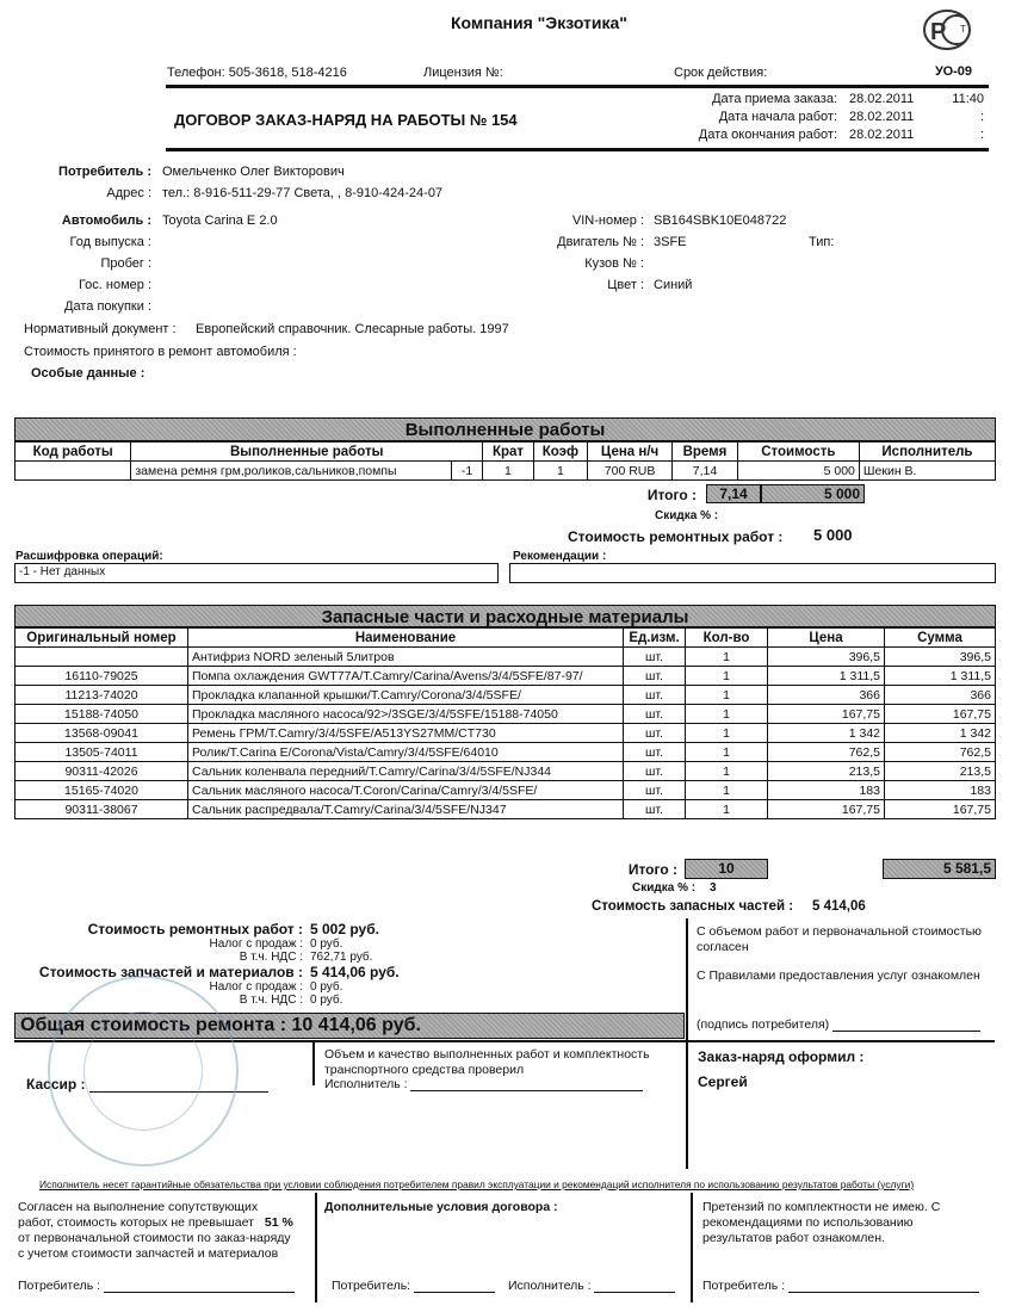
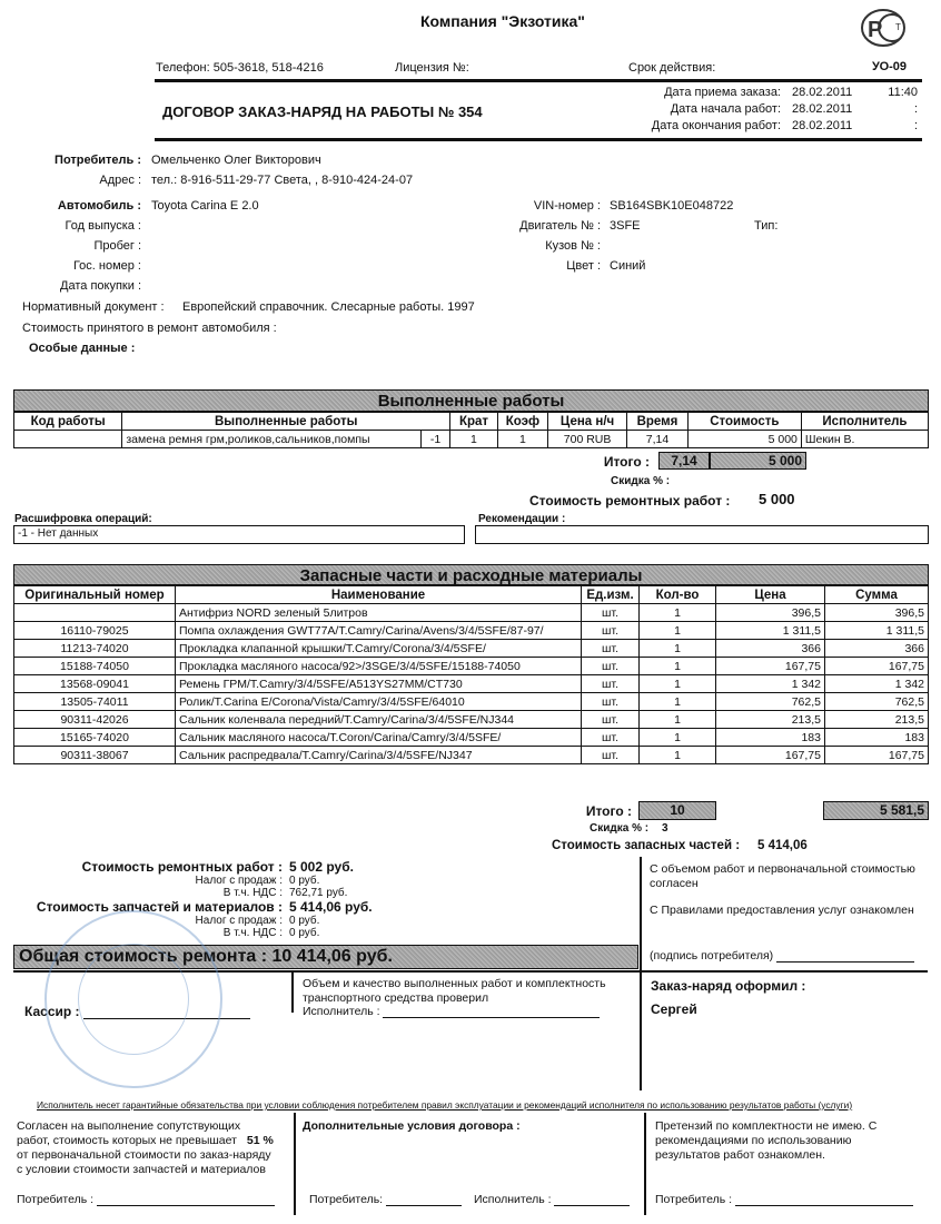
  Компания "Экзотика"
  P
  T
  Телефон: 505-3618, 518-4216
  Лицензия №:
  Срок действия:
  УО-09
- ДОГОВОР ЗАКАЗ-НАРЯД НА РАБОТЫ № 154
+ ДОГОВОР ЗАКАЗ-НАРЯД НА РАБОТЫ № 354
  Дата приема заказа:
  Дата начала работ:
  Дата окончания работ:
  28.02.2011
  28.02.2011
  28.02.2011
  11:40
  :
  :
  Потребитель :
  Омельченко Олег Викторович
  Адрес :
  тел.: 8-916-511-29-77 Света, , 8-910-424-24-07
  Автомобиль :
  Toyota Carina E 2.0
  Год выпуска :
  Пробег :
  Гос. номер :
  Дата покупки :
  VIN-номер :
  SB164SBK10E048722
  Двигатель № :
  3SFE
  Тип:
  Кузов № :
  Цвет :
  Синий
  Нормативный документ :
  Европейский справочник. Слесарные работы. 1997
  Стоимость принятого в ремонт автомобиля :
  Особые данные :
  Выполненные работы
  Код работы	Выполненные работы	Крат	Коэф	Цена н/ч	Время	Стоимость	Исполнитель
  	замена ремня грм,роликов,сальников,помпы	-1	1	1	700 RUB	7,14	5 000	Шекин В.
  Итого :
  7,14
  5 000
  Скидка % :
  Стоимость ремонтных работ :
  5 000
  Расшифровка операций:
  -1 - Нет данных
  Рекомендации :
  Запасные части и расходные материалы
  Оригинальный номер	Наименование	Ед.изм.	Кол-во	Цена	Сумма
  	Антифриз NORD зеленый 5литров	шт.	1	396,5	396,5
  16110-79025	Помпа охлаждения GWT77A/T.Camry/Carina/Avens/3/4/5SFE/87-97/	шт.	1	1 311,5	1 311,5
  11213-74020	Прокладка клапанной крышки/T.Camry/Corona/3/4/5SFE/	шт.	1	366	366
  15188-74050	Прокладка масляного насоса/92>/3SGE/3/4/5SFE/15188-74050	шт.	1	167,75	167,75
  13568-09041	Ремень ГРМ/T.Camry/3/4/5SFE/A513YS27MM/CT730	шт.	1	1 342	1 342
  13505-74011	Ролик/T.Carina E/Corona/Vista/Camry/3/4/5SFE/64010	шт.	1	762,5	762,5
  90311-42026	Сальник коленвала передний/T.Camry/Carina/3/4/5SFE/NJ344	шт.	1	213,5	213,5
  15165-74020	Сальник масляного насоса/T.Coron/Carina/Camry/3/4/5SFE/	шт.	1	183	183
  90311-38067	Сальник распредвала/T.Camry/Carina/3/4/5SFE/NJ347	шт.	1	167,75	167,75
  Итого :
  10
  5 581,5
  Скидка % :
  3
  Стоимость запасных частей :
  5 414,06
  Стоимость ремонтных работ :
  5 002 руб.
  Налог с продаж :
  0 руб.
  В т.ч. НДС :
  762,71 руб.
  Стоимость запчастей и материалов :
  5 414,06 руб.
  Налог с продаж :
  0 руб.
  В т.ч. НДС :
  0 руб.
  Общая стоимость ремонта : 10 414,06 руб.
  С объемом работ и первоначальной стоимостью
  согласен
  С Правилами предоставления услуг ознакомлен
  (подпись потребителя)
  Кассир :
  Объем и качество выполненных работ и комплектность
  транспортного средства проверил
  Исполнитель :
  Заказ-наряд оформил :
  Сергей
  Исполнитель несет гарантийные обязательства при условии соблюдения потребителем правил эксплуатации и рекомендаций исполнителя по использованию результатов работы (услуги)
  Согласен на выполнение сопутствующих
  работ, стоимость которых не превышает 51 %
  от первоначальной стоимости по заказ-наряду
- с учетом стоимости запчастей и материалов
+ с условии стоимости запчастей и материалов
  Потребитель :
  Дополнительные условия договора :
  Потребитель:
  Исполнитель :
  Претензий по комплектности не имею. С
  рекомендациями по использованию
  результатов работ ознакомлен.
  Потребитель :
